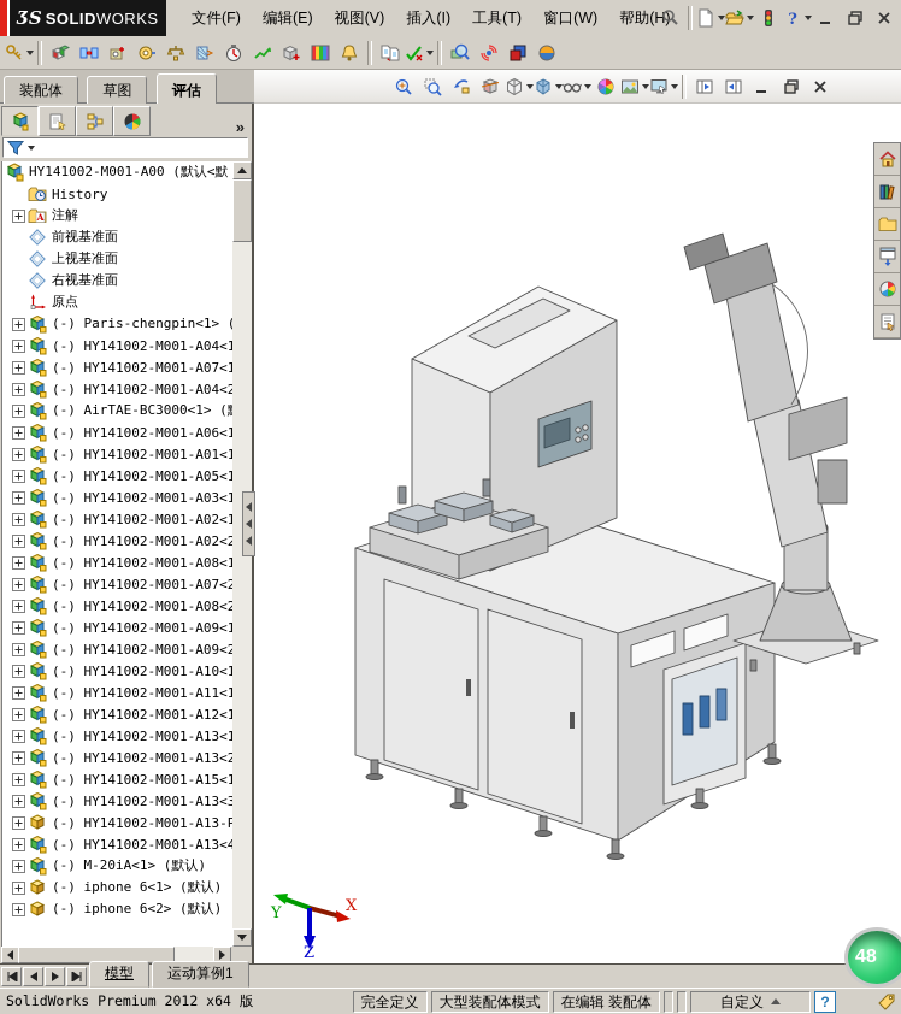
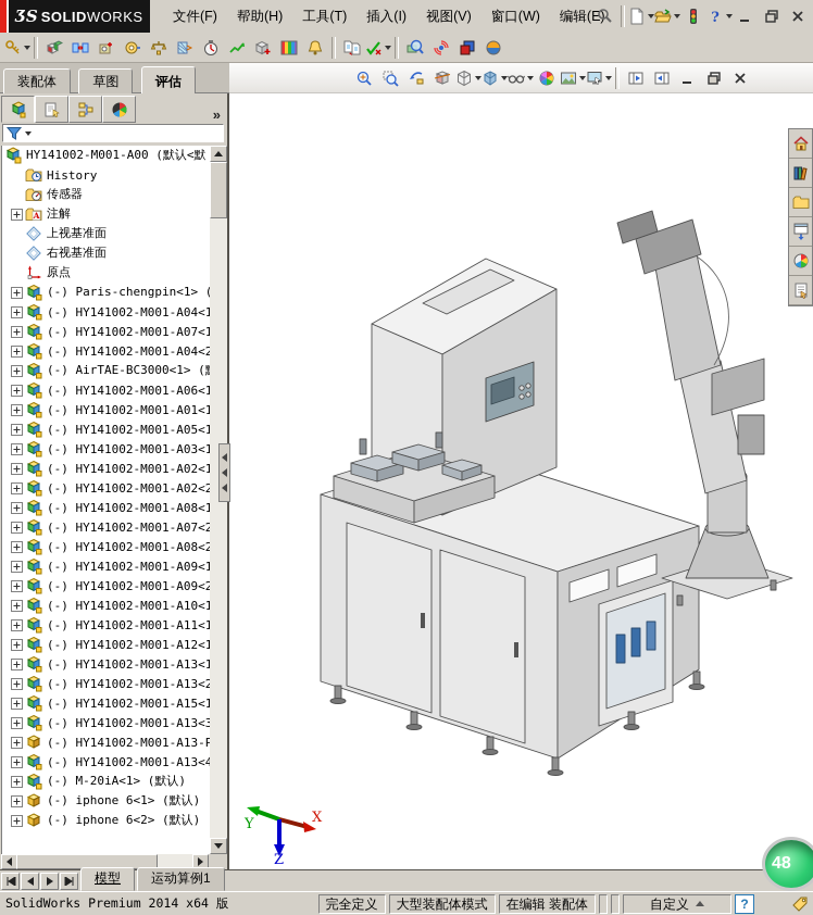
  ƷS
  SOLIDWORKS
  文件(F)
- 编辑(E)
+ 帮助(H)
- 视图(V)
+ 工具(T)
  插入(I)
- 工具(T)
+ 视图(V)
  窗口(W)
- 帮助(H)
+ 编辑(E)
  ?
  装配体 草图 评估
  »
  HY141002-M001-A00 (默认<默
  History
+ 传感器
  A
  注解
- 前视基准面
  上视基准面
  右视基准面
  原点
  (-) Paris-chengpin<1> (
  (-) HY141002-M001-A04<1
  (-) HY141002-M001-A07<1
  (-) HY141002-M001-A04<2
  (-) AirTAE-BC3000<1> (
  (-) HY141002-M001-A06<1
  (-) HY141002-M001-A01<1
  (-) HY141002-M001-A05<1
  (-) HY141002-M001-A03<1
  (-) HY141002-M001-A02<1
  (-) HY141002-M001-A02<2
  (-) HY141002-M001-A08<1
  (-) HY141002-M001-A07<2
  (-) HY141002-M001-A08<2
  (-) HY141002-M001-A09<1
  (-) HY141002-M001-A09<2
  (-) HY141002-M001-A10<1
  (-) HY141002-M001-A11<1
  (-) HY141002-M001-A12<1
  (-) HY141002-M001-A13<1
  (-) HY141002-M001-A13<2
  (-) HY141002-M001-A15<1
  (-) HY141002-M001-A13<3
  (-) HY141002-M001-A13-P
  (-) HY141002-M001-A13<4
  (-) M-20iA<1> (默认)
  (-) iphone 6<1> (默认)
  (-) iphone 6<2> (默认)
  Y
  X
  Z
  模型
  运动算例1
- SolidWorks Premium 2012 x64 版
+ SolidWorks Premium 2014 x64 版
  完全定义
  大型装配体模式
  在编辑 装配体
  自定义
  ?
  48
